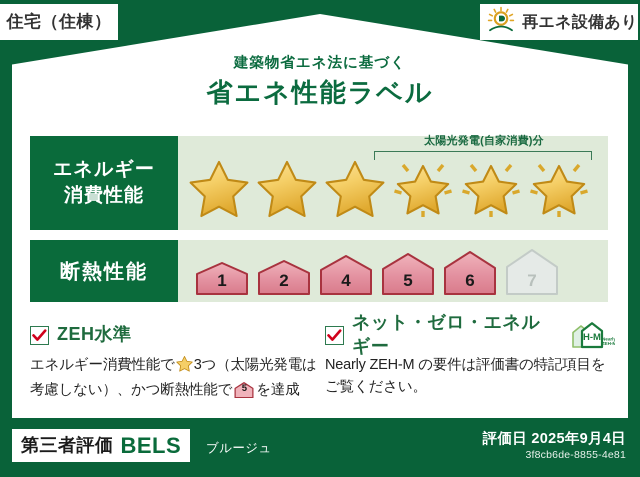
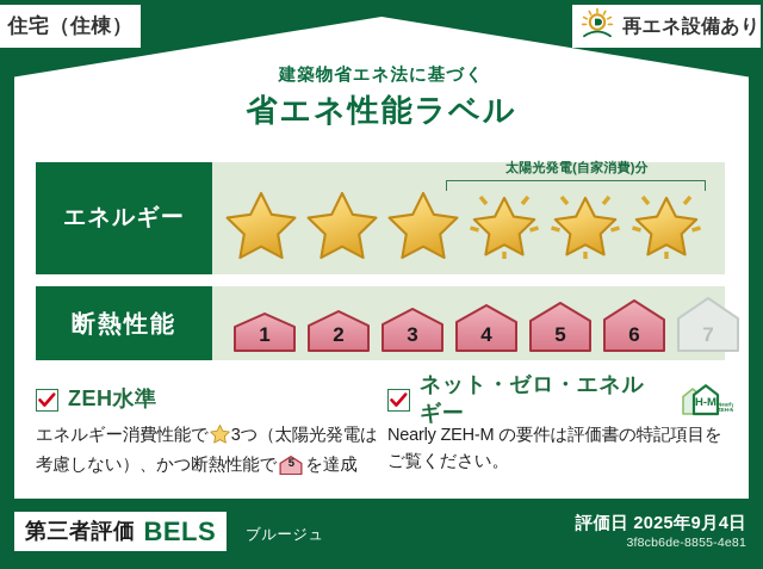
  住宅（住棟）
  再エネ設備あり
  建築物省エネ法に基づく
  省エネ性能ラベル
  エネルギー
- 消費性能
  太陽光発電(自家消費)分
  断熱性能
  1
  2
+ 3
  4
  5
  6
  7
  ZEH水準
  エネルギー消費性能で 3つ（太陽光発電は考慮しない）、かつ断熱性能で
  5
  を達成
  ネット・ゼロ・エネルギー
  H-M
  Nearly ZEH-M の要件は評価書の特記項目をご覧ください。
  第三者評価
  BELS
  ブルージュ
  評価日 2025年9月4日
  3f8cb6de-8855-4e81
